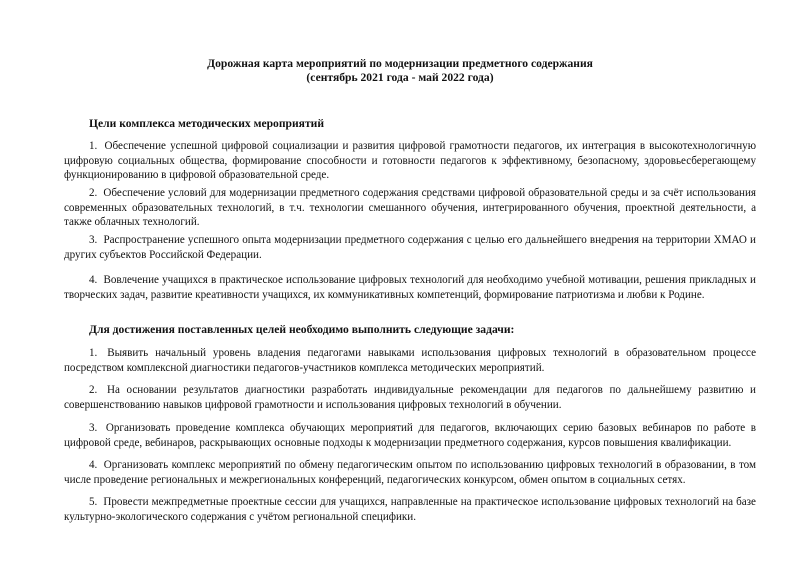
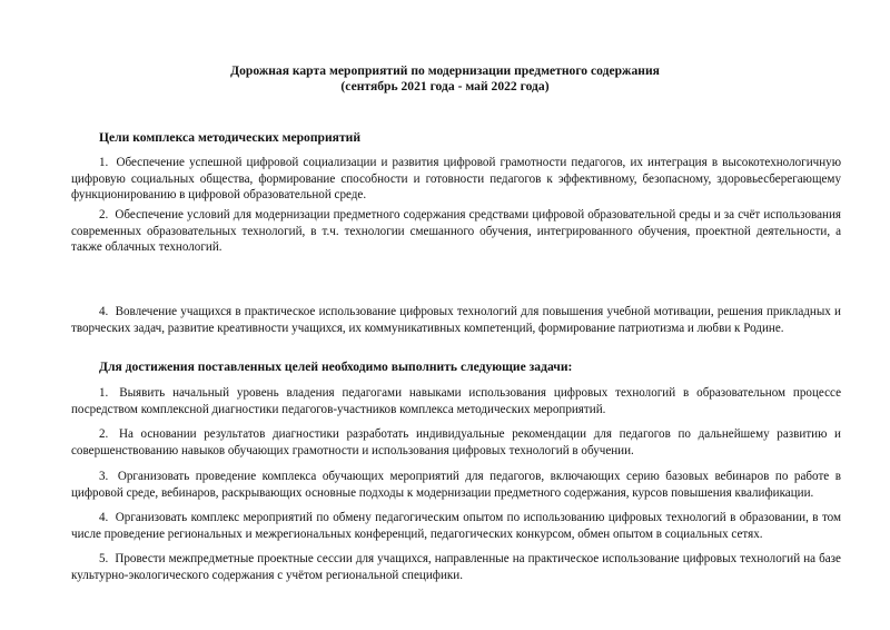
  Дорожная карта мероприятий по модернизации предметного содержания
  (сентябрь 2021 года - май 2022 года)
  Цели комплекса методических мероприятий
  1. Обеспечение успешной цифровой социализации и развития цифровой грамотности педагогов, их интеграция в высокотехнологичную цифровую социальных общества, формирование способности и готовности педагогов к эффективному, безопасному, здоровьесберегающему функционированию в цифровой образовательной среде.
  2. Обеспечение условий для модернизации предметного содержания средствами цифровой образовательной среды и за счёт использования современных образовательных технологий, в т.ч. технологии смешанного обучения, интегрированного обучения, проектной деятельности, а также облачных технологий.
- 3. Распространение успешного опыта модернизации предметного содержания с целью его дальнейшего внедрения на территории ХМАО и других субъектов Российской Федерации.
- 4. Вовлечение учащихся в практическое использование цифровых технологий для необходимо учебной мотивации, решения прикладных и творческих задач, развитие креативности учащихся, их коммуникативных компетенций, формирование патриотизма и любви к Родине.
+ 4. Вовлечение учащихся в практическое использование цифровых технологий для повышения учебной мотивации, решения прикладных и творческих задач, развитие креативности учащихся, их коммуникативных компетенций, формирование патриотизма и любви к Родине.
  Для достижения поставленных целей необходимо выполнить следующие задачи:
  1. Выявить начальный уровень владения педагогами навыками использования цифровых технологий в образовательном процессе посредством комплексной диагностики педагогов-участников комплекса методических мероприятий.
- 2. На основании результатов диагностики разработать индивидуальные рекомендации для педагогов по дальнейшему развитию и совершенствованию навыков цифровой грамотности и использования цифровых технологий в обучении.
+ 2. На основании результатов диагностики разработать индивидуальные рекомендации для педагогов по дальнейшему развитию и совершенствованию навыков обучающих грамотности и использования цифровых технологий в обучении.
  3. Организовать проведение комплекса обучающих мероприятий для педагогов, включающих серию базовых вебинаров по работе в цифровой среде, вебинаров, раскрывающих основные подходы к модернизации предметного содержания, курсов повышения квалификации.
  4. Организовать комплекс мероприятий по обмену педагогическим опытом по использованию цифровых технологий в образовании, в том числе проведение региональных и межрегиональных конференций, педагогических конкурсом, обмен опытом в социальных сетях.
  5. Провести межпредметные проектные сессии для учащихся, направленные на практическое использование цифровых технологий на базе культурно-экологического содержания с учётом региональной специфики.
